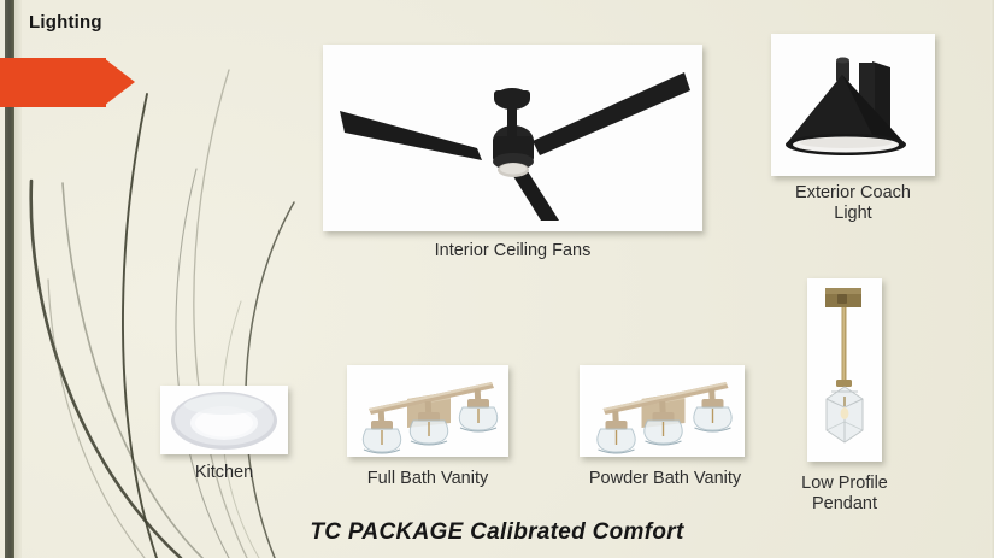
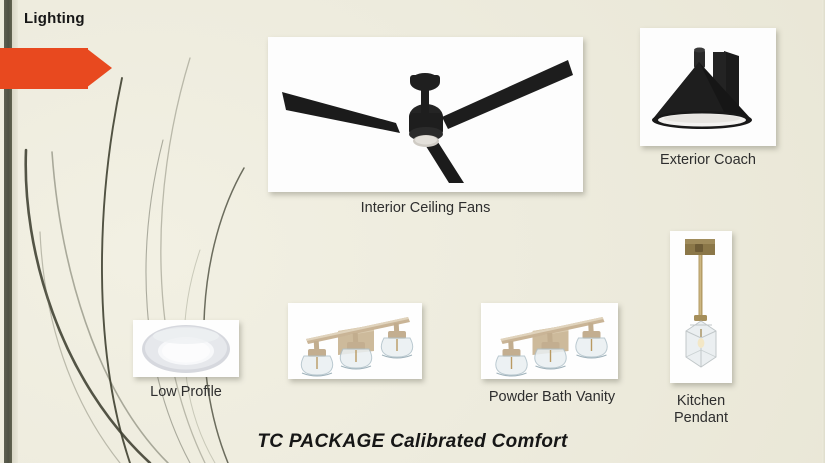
  Lighting
  Interior Ceiling Fans
  Exterior Coach
- Light
- Kitchen
+ Low Profile
- Full Bath Vanity
  Powder Bath Vanity
- Low Profile
+ Kitchen
  Pendant
  TC PACKAGE Calibrated Comfort
